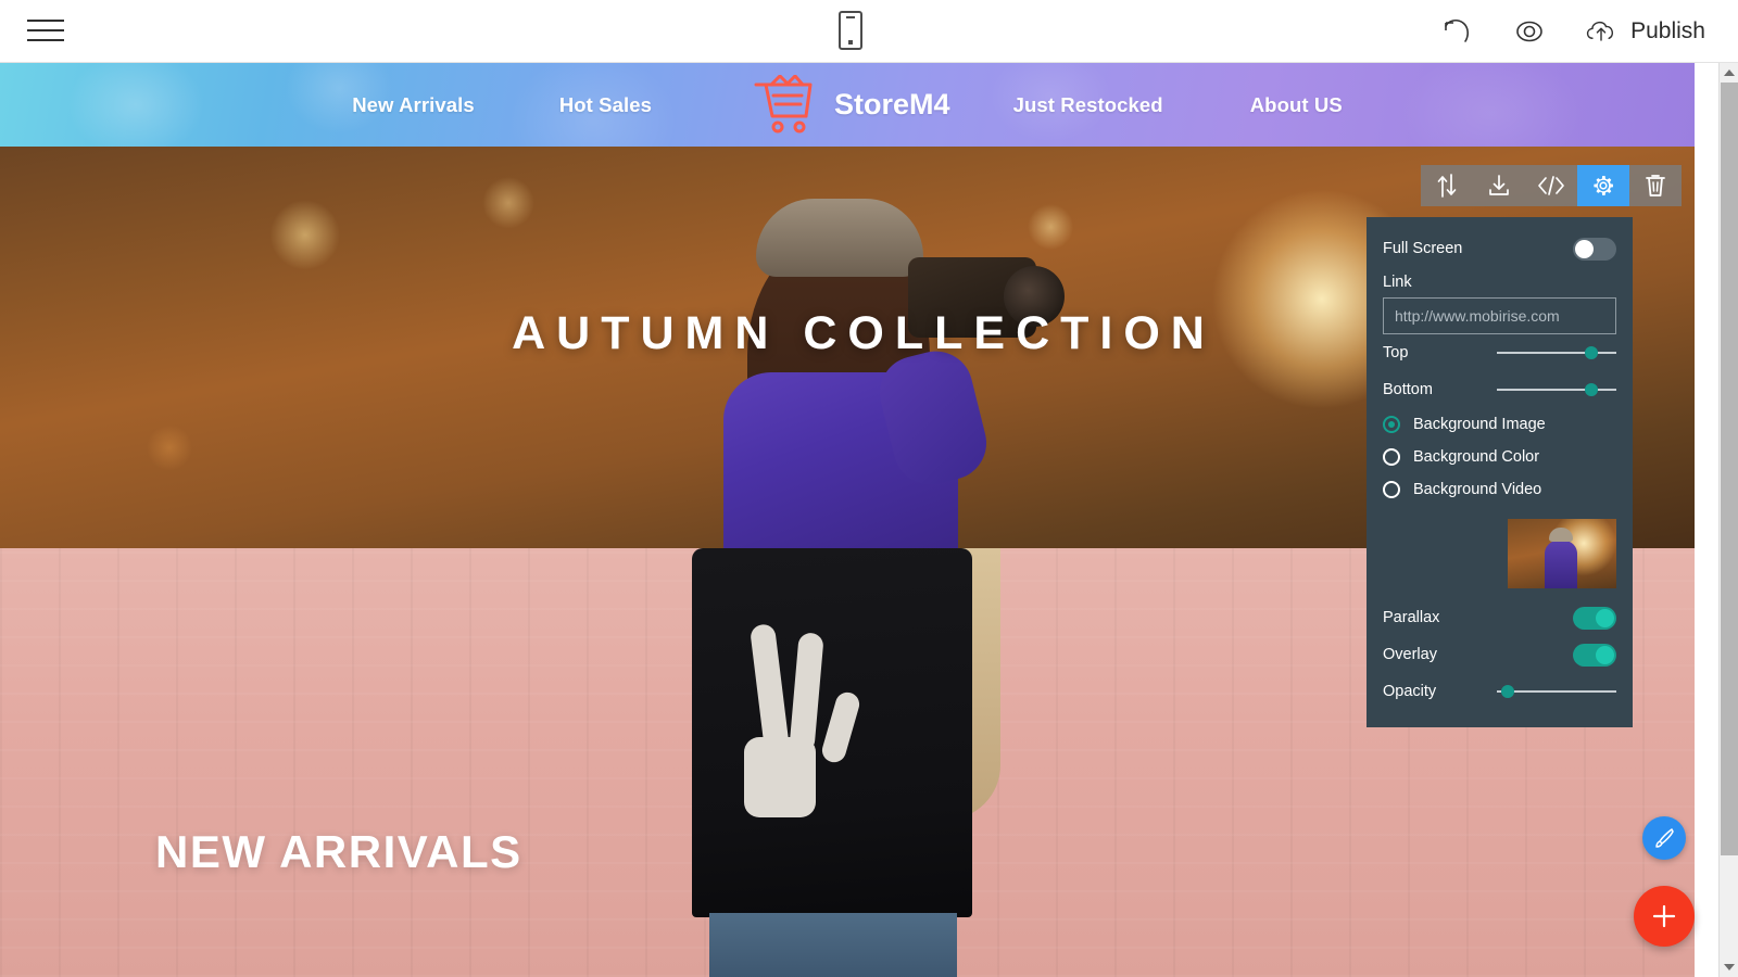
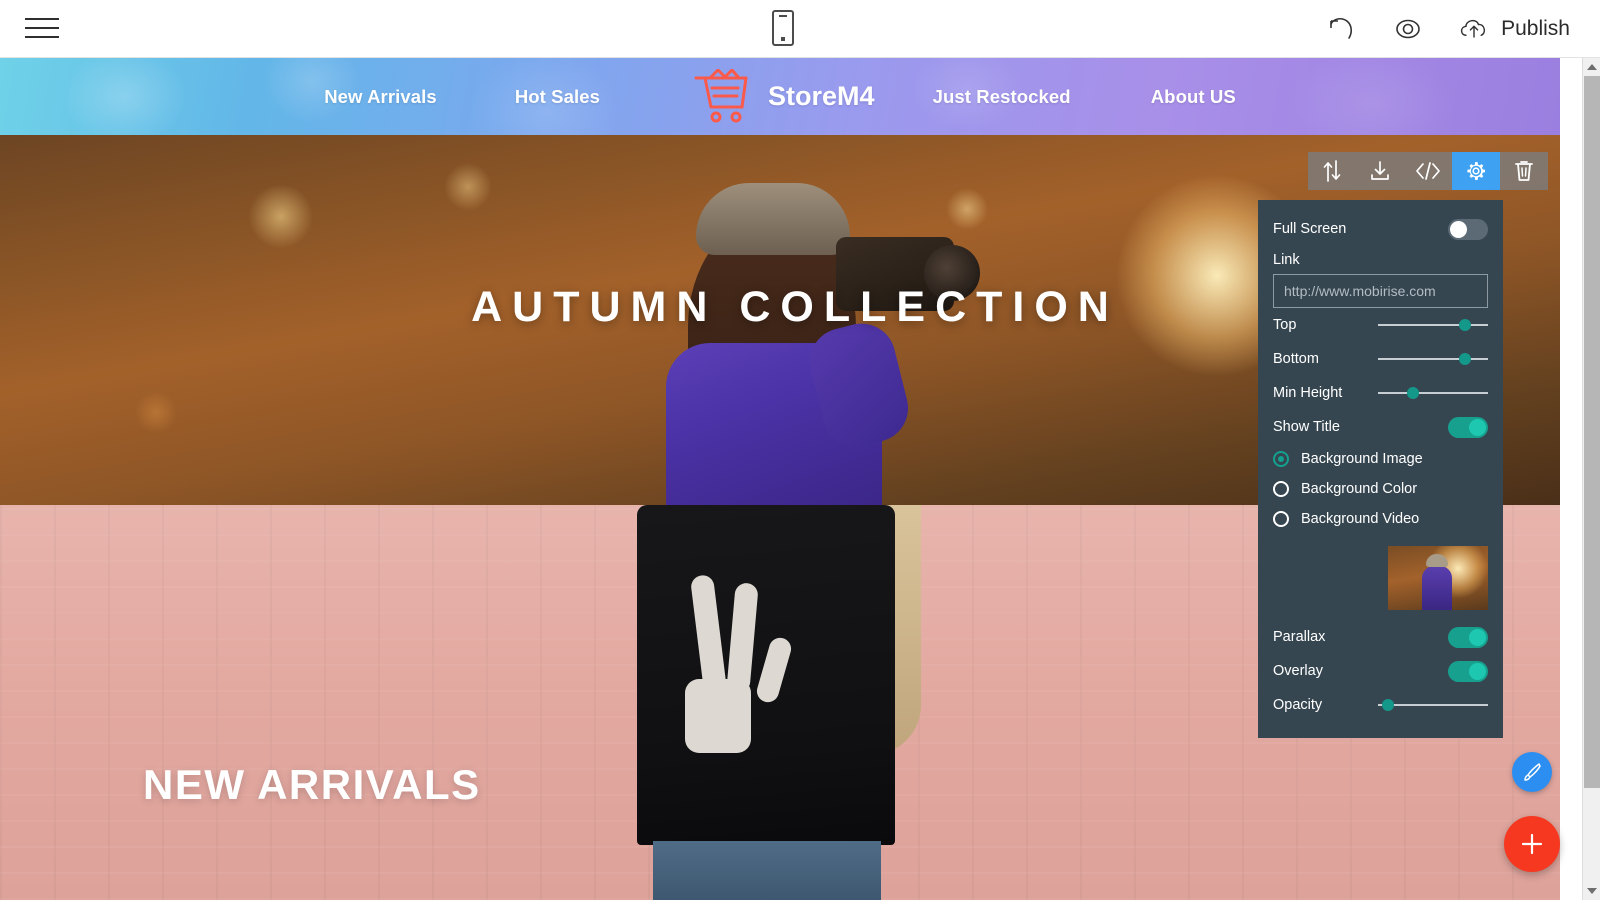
  Publish
  New Arrivals
  Hot Sales
  StoreM4
  Just Restocked
  About US
  AUTUMN COLLECTION
  NEW ARRIVALS
  Full Screen
  Link
  http://www.mobirise.com
  Top
  Bottom
+ Min Height
+ Show Title
  Background Image
  Background Color
  Background Video
  Parallax
  Overlay
  Opacity
